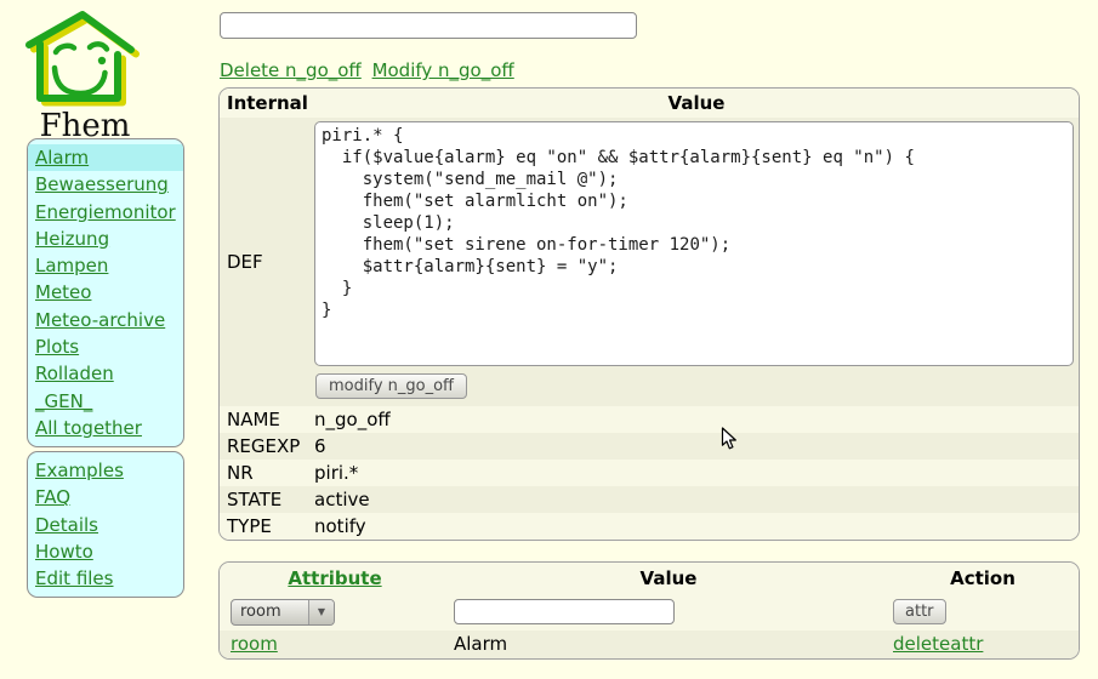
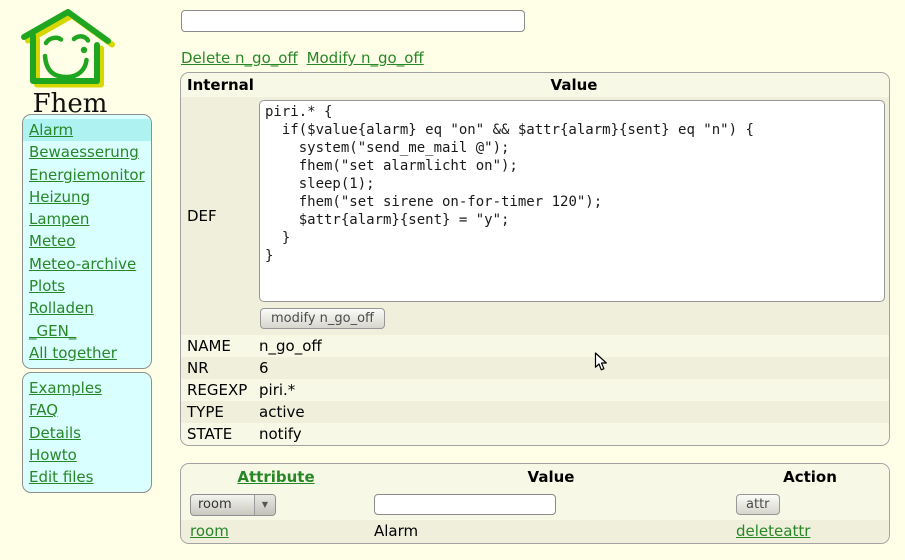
  Fhem
  Alarm
  Bewaesserung
  Energiemonitor
  Heizung
  Lampen
  Meteo
  Meteo-archive
  Plots
  Rolladen
  _GEN_
  All together
  Examples
  FAQ
  Details
  Howto
  Edit files
  Delete n_go_off Modify n_go_off
  Internal
  Value
  DEF
  piri.* {
  if($value{alarm} eq "on" && $attr{alarm}{sent} eq "n") {
  system("send_me_mail @");
  fhem("set alarmlicht on");
  sleep(1);
  fhem("set sirene on-for-timer 120");
  $attr{alarm}{sent} = "y";
  }
  }
  modify n_go_off
  NAME
  n_go_off
- REGEXP
+ NR
  6
- NR
+ REGEXP
  piri.*
- STATE
+ TYPE
  active
- TYPE
+ STATE
  notify
  Attribute
  Value
  Action
  room
  ▼
  attr
  room
  Alarm
  deleteattr
